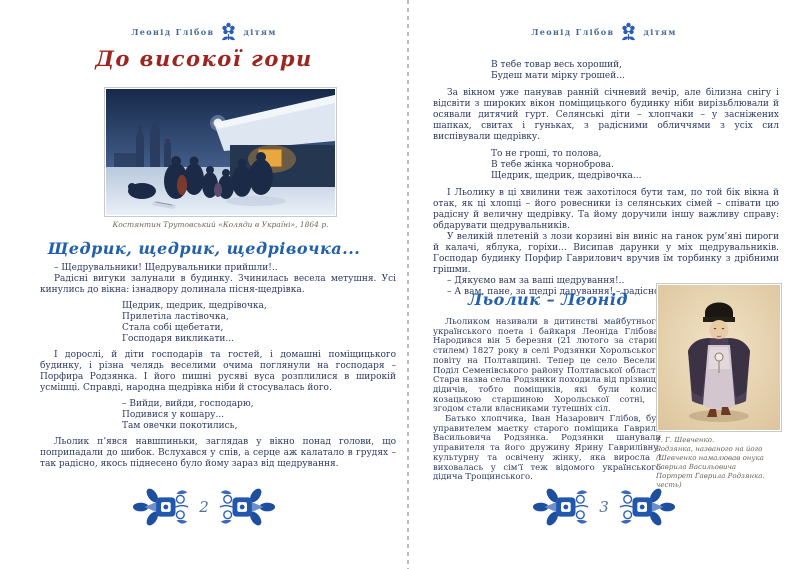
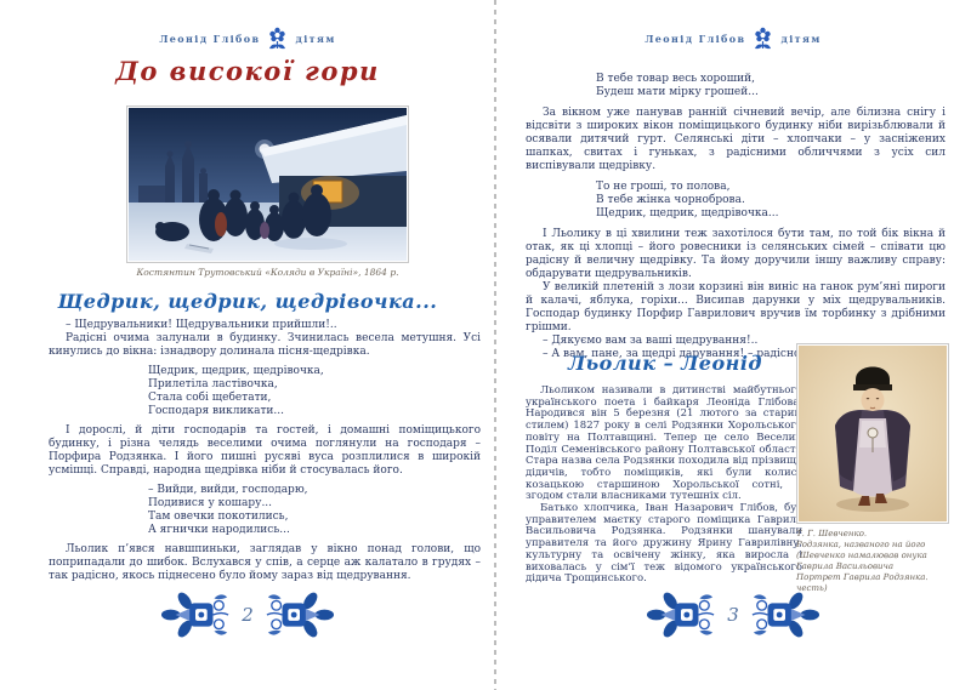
  Леонід Глібов
  дітям
  До високої гори
  Костянтин Трутовський «Коляди в Україні», 1864 р.
  Щедрик, щедрик, щедрівочка...
  – Щедрувальники! Щедрувальники прийшли!..
- Радісні вигуки залунали в будинку. Зчинилась весела метушня. Усі кинулись до вікна: ізнадвору долинала пісня-щедрівка.
+ Радісні очима залунали в будинку. Зчинилась весела метушня. Усі кинулись до вікна: ізнадвору долинала пісня-щедрівка.
  Щедрик, щедрик, щедрівочка,
  Прилетіла ластівочка,
  Стала собі щебетати,
  Господаря викликати...
  І дорослі, й діти господарів та гостей, і домашні поміщицького будинку, і різна челядь веселими очима поглянули на господаря – Порфира Родзянка. І його пишні русяві вуса розплилися в широкій усмішці. Справді, народна щедрівка ніби й стосувалась його.
  – Вийди, вийди, господарю,
  Подивися у кошару...
  Там овечки покотились,
+ А ягнички народились...
  Льолик п’явся навшпиньки, заглядав у вікно понад голови, що поприпадали до шибок. Вслухався у спів, а серце аж калатало в грудях – так радісно, якось піднесено було йому зараз від щедрування.
  2
  Леонід Глібов
  дітям
  В тебе товар весь хороший,
  Будеш мати мірку грошей...
  За вікном уже панував ранній січневий вечір, але білизна снігу і відсвіти з широких вікон поміщицького будинку ніби вирізьблювали й осявали дитячий гурт. Селянські діти – хлопчаки – у засніжених шапках, свитах і гуньках, з радісними обличчями з усіх сил виспівували щедрівку.
  То не гроші, то полова,
  В тебе жінка чорноброва.
  Щедрик, щедрик, щедрівочка...
  І Льолику в ці хвилини теж захотілося бути там, по той бік вікна й отак, як ці хлопці – його ровесники із селянських сімей – співати цю радісну й величну щедрівку. Та йому доручили іншу важливу справу: обдарувати щедрувальників.
  У великій плетеній з лози корзині він виніс на ганок рум’яні пироги й калачі, яблука, горіхи... Висипав дарунки у міх щедрувальників. Господар будинку Порфир Гаврилович вручив їм торбинку з дрібними грішми.
  – Дякуємо вам за ваші щедрування!..
  Льолик – Леонід
  Льоликом називали в дитинстві майбутньог українського поета і байкаря Леоніда Глібов Народився він 5 березня (21 лютого за стари стилем) 1827 року в селі Родзянки Хорольськог повіту на Полтавщині. Тепер це село Весели Поділ Семенівського району Полтавської област Стара назва села Родзянки походила від прізвищ дідичів, тобто поміщиків, які були колис козацькою старшиною Хорольської сотні, згодом стали власниками тутешніх сіл.
  Батько хлопчика, Іван Назарович Глібов, бу управителем маєтку старого поміщика Гаврил Васильовича Родзянка. Родзянки шанували управителя та його дружину Ярину Гаврилівну, культурну та освічену жінку, яка виросла і виховалась у сім’ї теж відомого українського дідича Трощинського.
  Т. Г. Шевченко.
  Родзянка, названого на його
  (Шевченко намалював онука
  Гаврила Васильовича
  Портрет Гаврила Родзянка.
  честь)
  3
